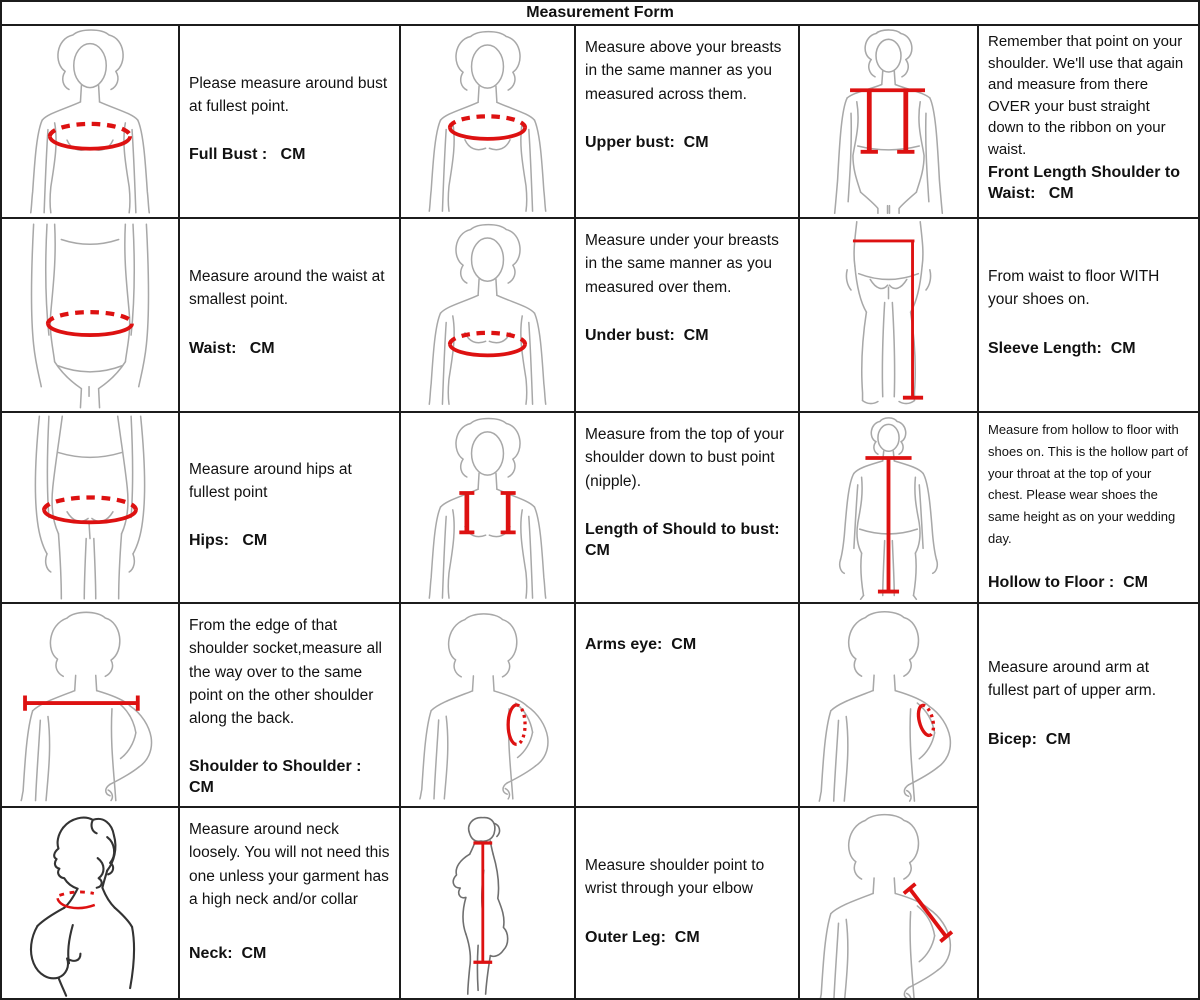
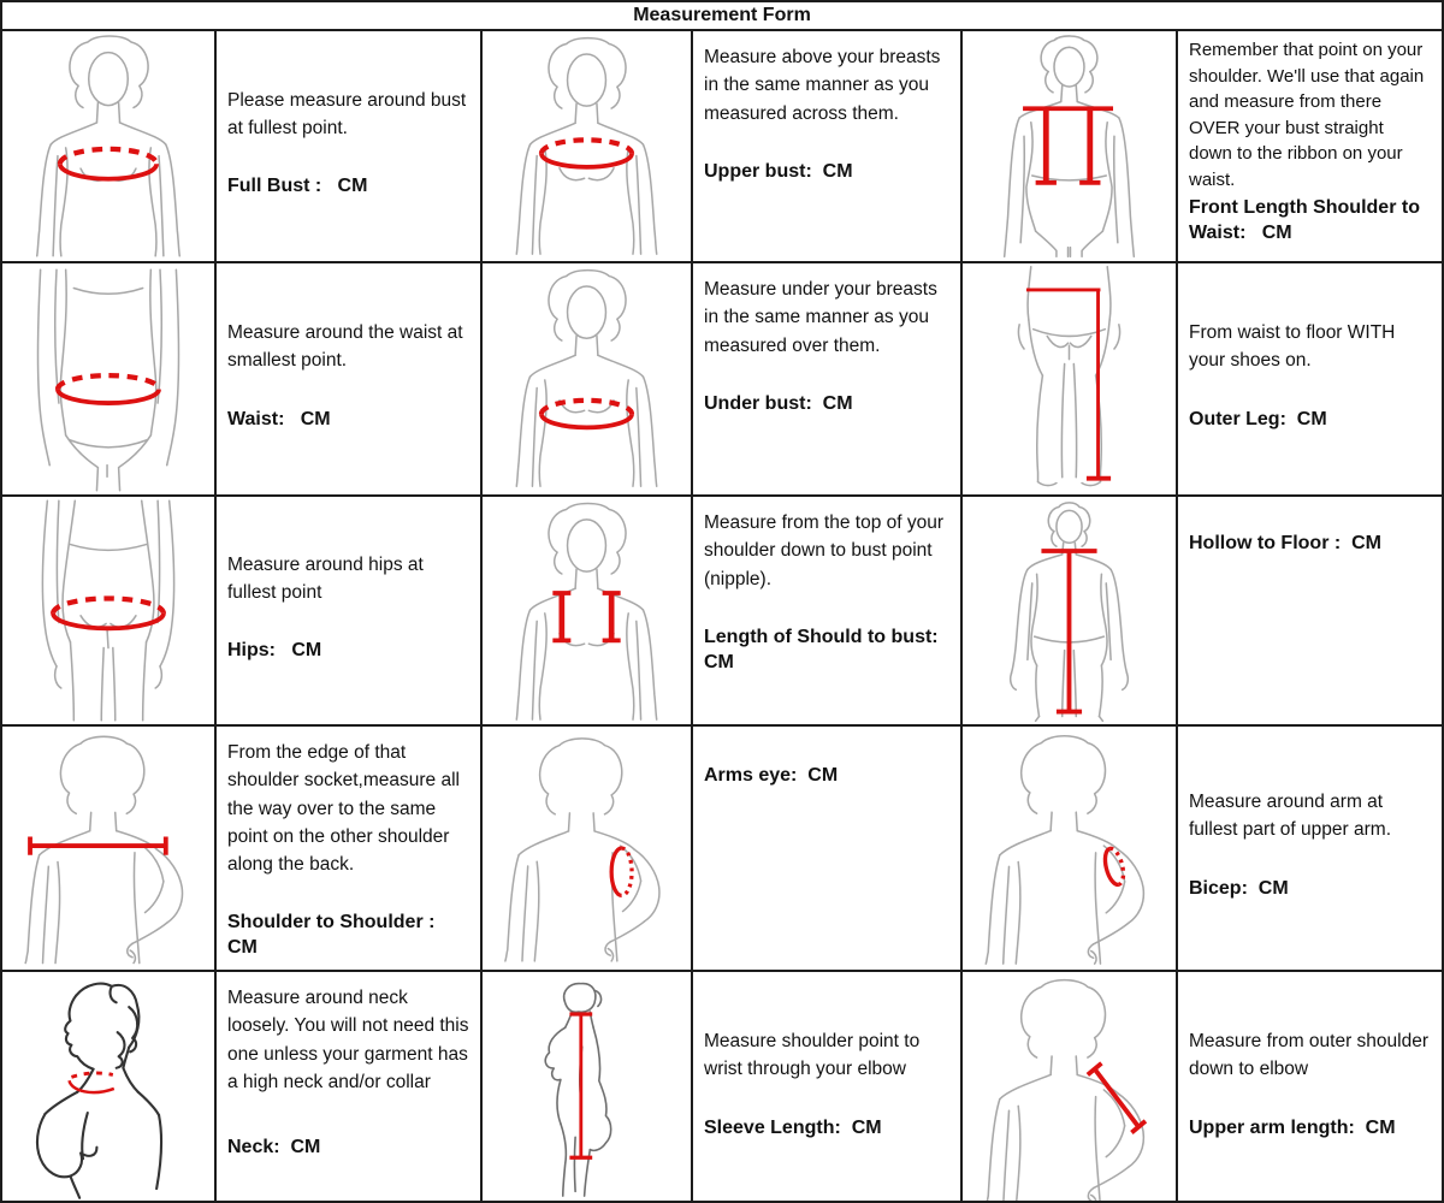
  Measurement Form
  Please measure around bust at fullest point.
  Full Bust : CM
  Measure above your breasts in the same manner as you measured across them.
  Upper bust: CM
  Remember that point on your shoulder. We'll use that again and measure from there OVER your bust straight down to the ribbon on your waist.
  Front Length Shoulder to Waist: CM
  Measure around the waist at smallest point.
  Waist: CM
  Measure under your breasts in the same manner as you measured over them.
  Under bust: CM
  From waist to floor WITH your shoes on.
- Sleeve Length: CM
+ Outer Leg: CM
  Measure around hips at fullest point
  Hips: CM
  Measure from the top of your shoulder down to bust point (nipple).
  Length of Should to bust: CM
- Measure from hollow to floor with shoes on. This is the hollow part of your throat at the top of your chest. Please wear shoes the same height as on your wedding day.
  Hollow to Floor : CM
  From the edge of that shoulder socket,measure all the way over to the same point on the other shoulder along the back.
  Shoulder to Shoulder : CM
  Arms eye: CM
  Measure around arm at fullest part of upper arm.
  Bicep: CM
  Measure around neck loosely. You will not need this one unless your garment has a high neck and/or collar
  Neck: CM
  Measure shoulder point to wrist through your elbow
- Outer Leg: CM
+ Sleeve Length: CM
+ Measure from outer shoulder down to elbow
+ Upper arm length: CM
